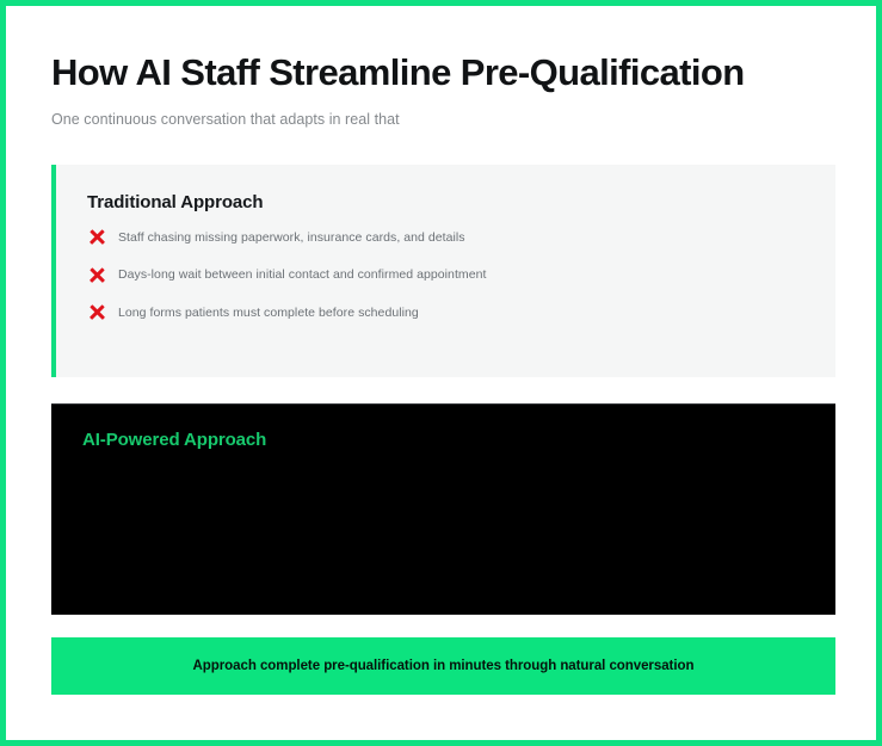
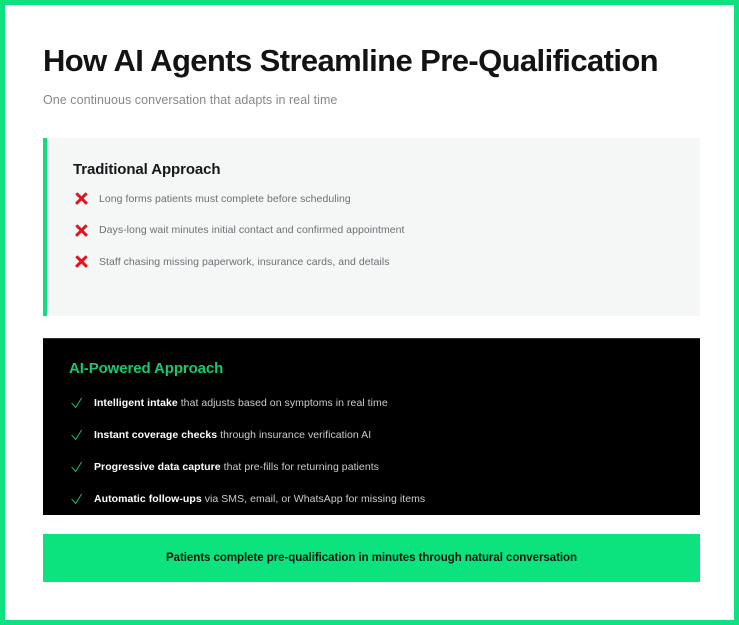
- How AI Staff Streamline Pre-Qualification
+ How AI Agents Streamline Pre-Qualification
- One continuous conversation that adapts in real that
+ One continuous conversation that adapts in real time
  Traditional Approach
- Staff chasing missing paperwork, insurance cards, and details
+ Long forms patients must complete before scheduling
- Days-long wait between initial contact and confirmed appointment
+ Days-long wait minutes initial contact and confirmed appointment
- Long forms patients must complete before scheduling
+ Staff chasing missing paperwork, insurance cards, and details
  AI-Powered Approach
+ Intelligent intake that adjusts based on symptoms in real time
+ Instant coverage checks through insurance verification AI
+ Progressive data capture that pre-fills for returning patients
+ Automatic follow-ups via SMS, email, or WhatsApp for missing items
- Approach complete pre-qualification in minutes through natural conversation
+ Patients complete pre-qualification in minutes through natural conversation
